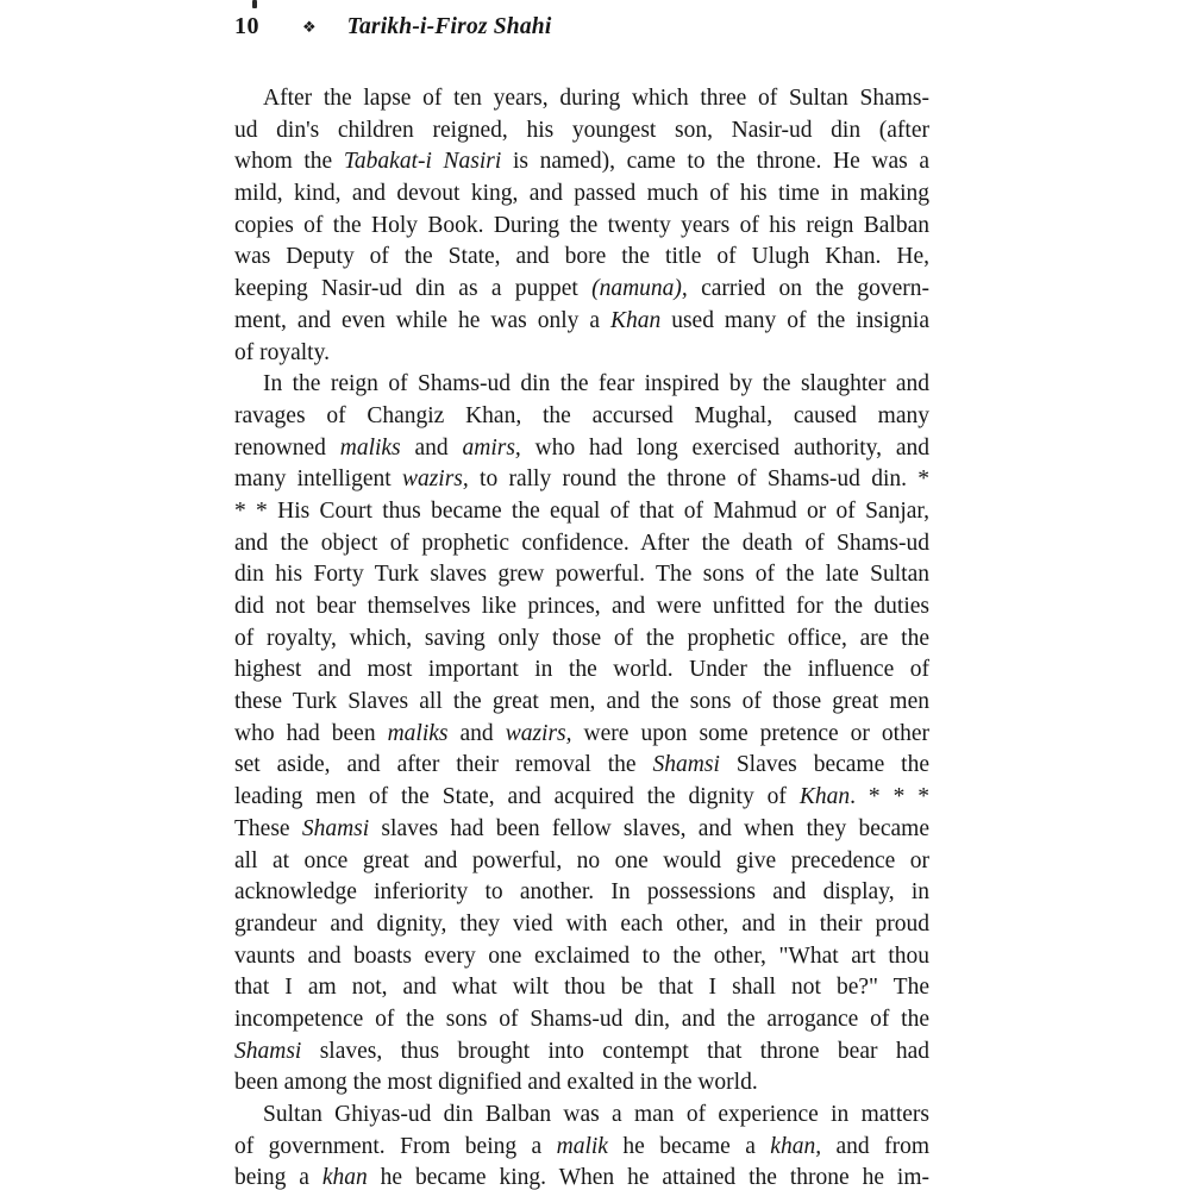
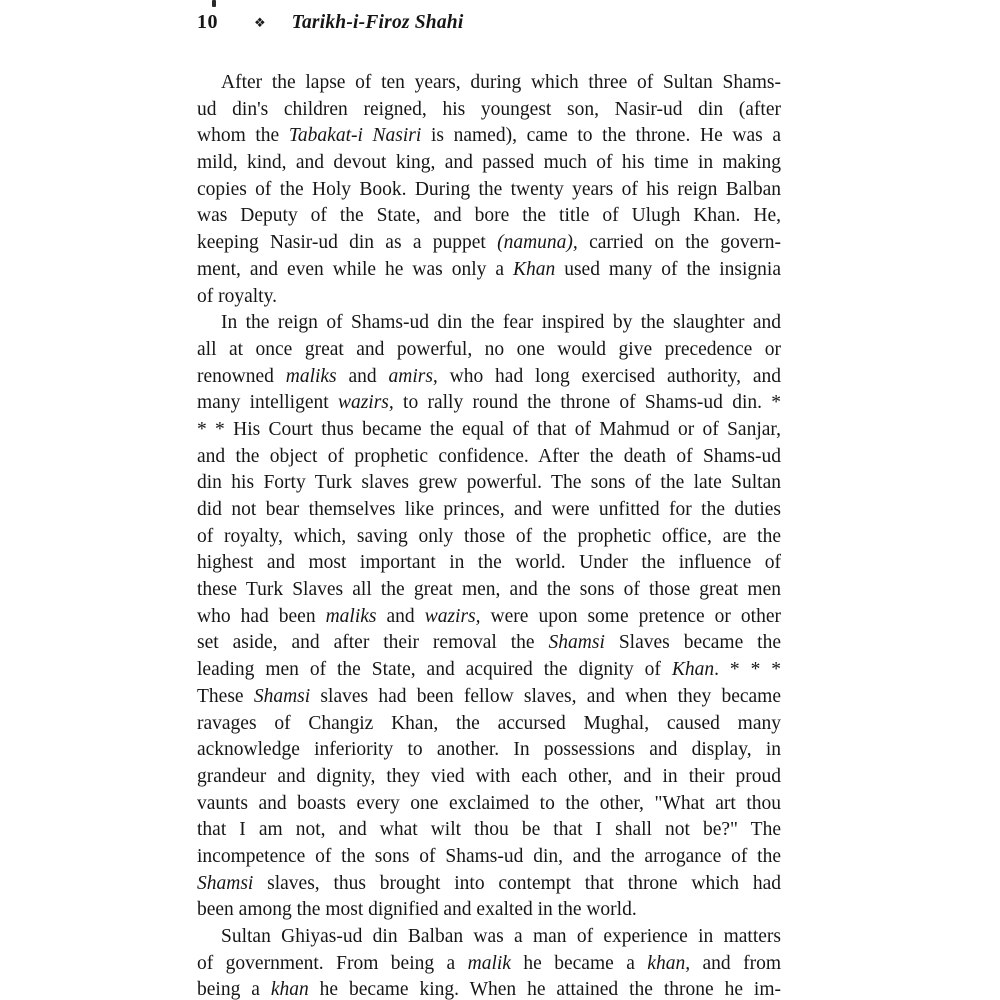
  10
  ❖
  Tarikh-i-Firoz Shahi
  After the lapse of ten years, during which three of Sultan Shams-
  ud din's children reigned, his youngest son, Nasir-ud din (after
  whom the Tabakat-i Nasiri is named), came to the throne. He was a
  mild, kind, and devout king, and passed much of his time in making
  copies of the Holy Book. During the twenty years of his reign Balban
  was Deputy of the State, and bore the title of Ulugh Khan. He,
  keeping Nasir-ud din as a puppet (namuna), carried on the govern-
  ment, and even while he was only a Khan used many of the insignia
  of royalty.
  In the reign of Shams-ud din the fear inspired by the slaughter and
- ravages of Changiz Khan, the accursed Mughal, caused many
+ all at once great and powerful, no one would give precedence or
  renowned maliks and amirs, who had long exercised authority, and
  many intelligent wazirs, to rally round the throne of Shams-ud din. *
  * * His Court thus became the equal of that of Mahmud or of Sanjar,
  and the object of prophetic confidence. After the death of Shams-ud
  din his Forty Turk slaves grew powerful. The sons of the late Sultan
  did not bear themselves like princes, and were unfitted for the duties
  of royalty, which, saving only those of the prophetic office, are the
  highest and most important in the world. Under the influence of
  these Turk Slaves all the great men, and the sons of those great men
  who had been maliks and wazirs, were upon some pretence or other
  set aside, and after their removal the Shamsi Slaves became the
  leading men of the State, and acquired the dignity of Khan. * * *
  These Shamsi slaves had been fellow slaves, and when they became
- all at once great and powerful, no one would give precedence or
+ ravages of Changiz Khan, the accursed Mughal, caused many
  acknowledge inferiority to another. In possessions and display, in
  grandeur and dignity, they vied with each other, and in their proud
  vaunts and boasts every one exclaimed to the other, "What art thou
  that I am not, and what wilt thou be that I shall not be?" The
  incompetence of the sons of Shams-ud din, and the arrogance of the
- Shamsi slaves, thus brought into contempt that throne bear had
+ Shamsi slaves, thus brought into contempt that throne which had
  been among the most dignified and exalted in the world.
  Sultan Ghiyas-ud din Balban was a man of experience in matters
  of government. From being a malik he became a khan, and from
  being a khan he became king. When he attained the throne he im-
